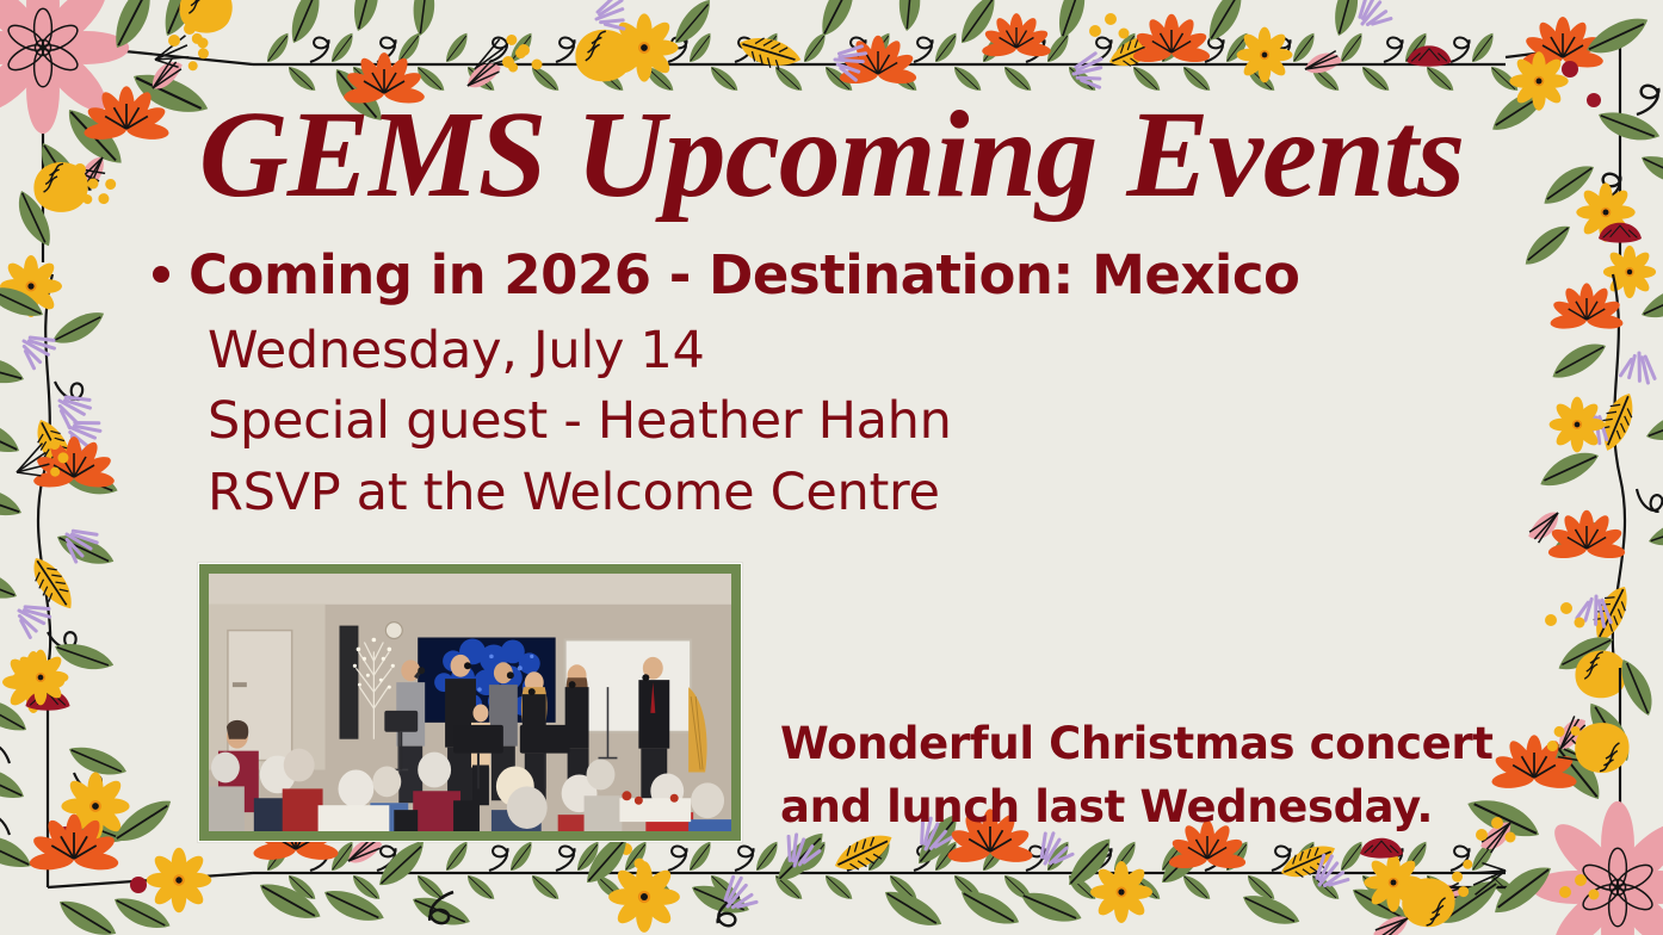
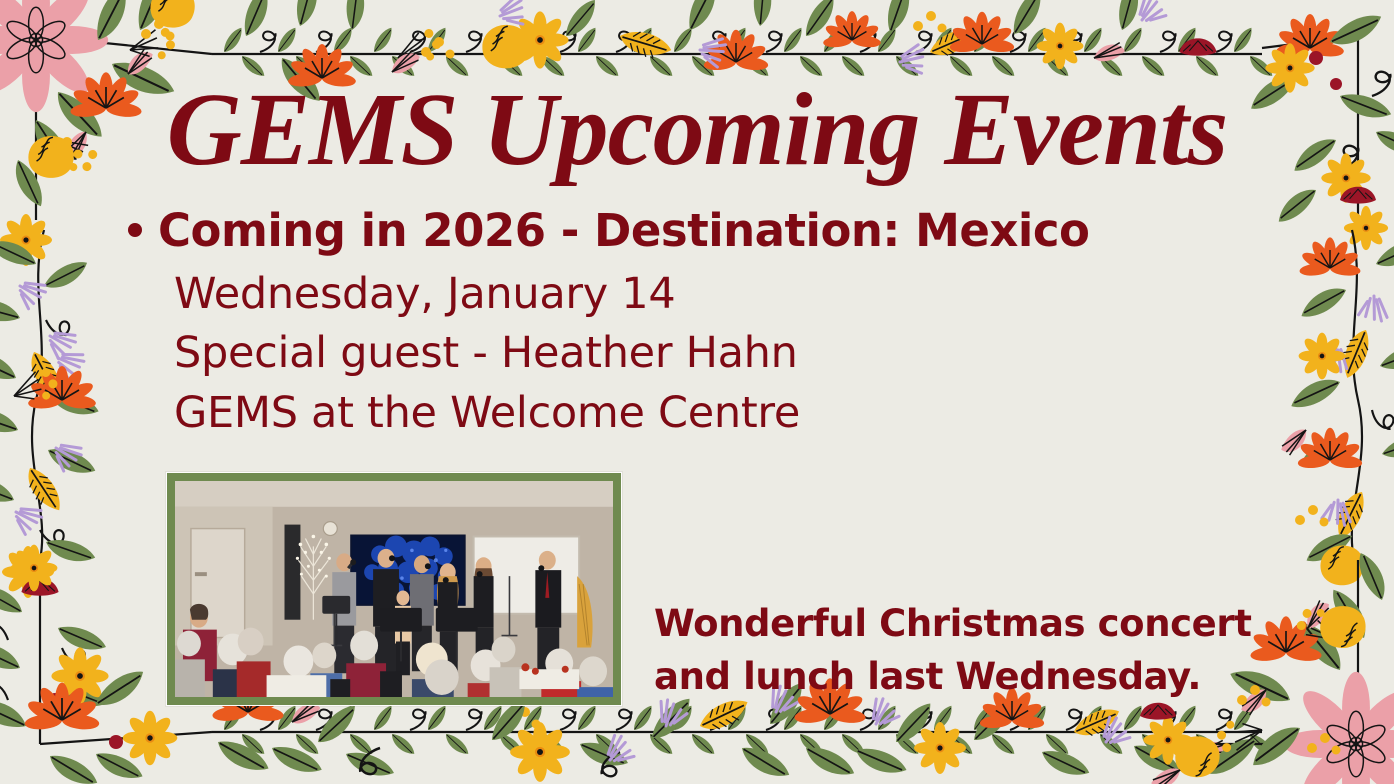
  GEMS Upcoming Events
  Coming in 2026 - Destination: Mexico
- Wednesday, July 14
+ Wednesday, January 14
  Special guest - Heather Hahn
- RSVP at the Welcome Centre
+ GEMS at the Welcome Centre
  Wonderful Christmas concert
  and lunch last Wednesday.
